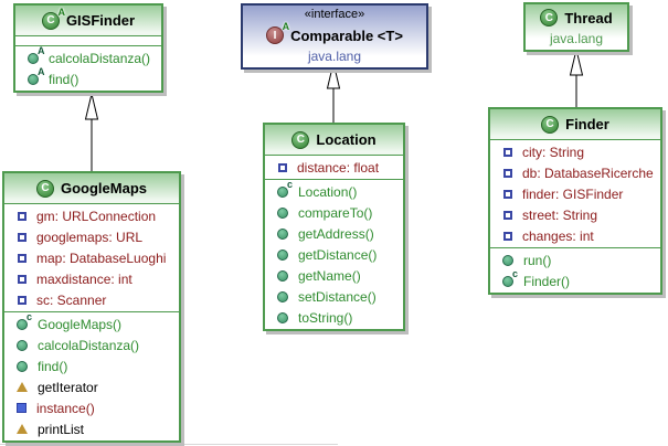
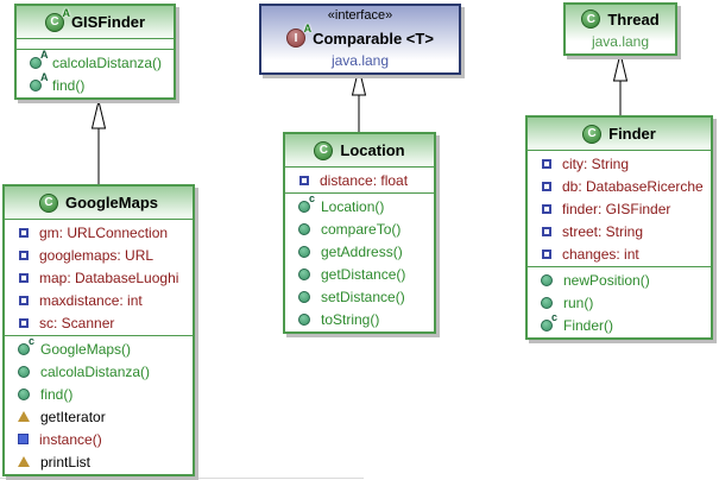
  C
  A
  GISFinder
  A
  calcolaDistanza()
  A
  find()
  «interface»
  I
  A
  Comparable <T>
  java.lang
  C
  Thread
  java.lang
  C
  GoogleMaps
  gm: URLConnection
  googlemaps: URL
  map: DatabaseLuoghi
  maxdistance: int
  sc: Scanner
  c
  GoogleMaps()
  calcolaDistanza()
  find()
  getIterator
  instance()
  printList
  C
  Location
  distance: float
  c
  Location()
  compareTo()
  getAddress()
  getDistance()
- getName()
  setDistance()
  toString()
  C
  Finder
  city: String
  db: DatabaseRicerche
  finder: GISFinder
  street: String
  changes: int
+ newPosition()
  run()
  c
  Finder()
